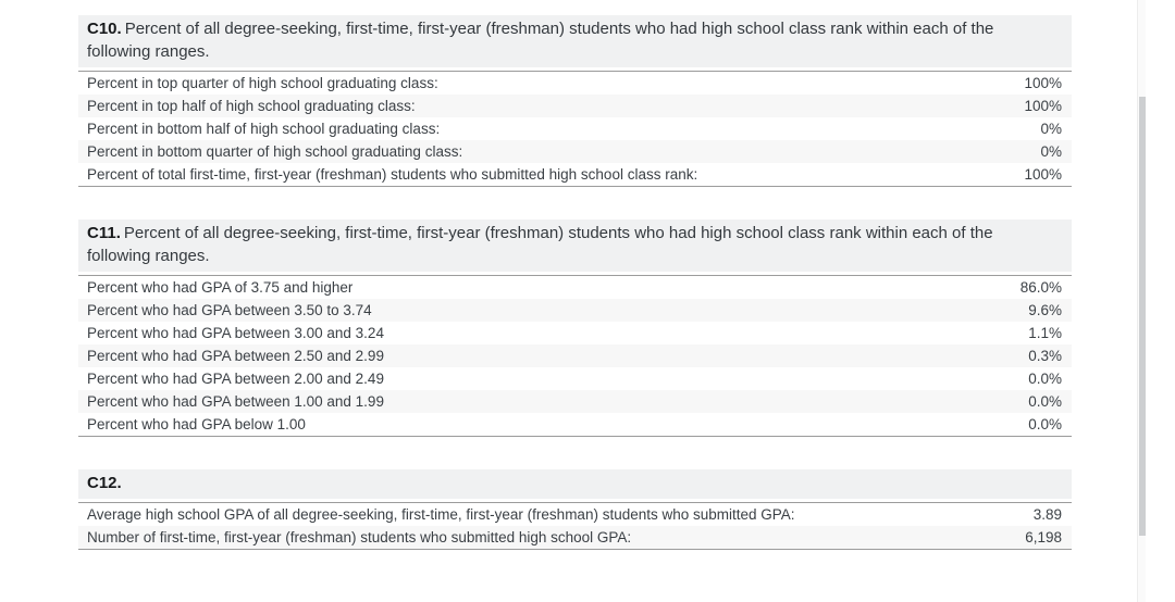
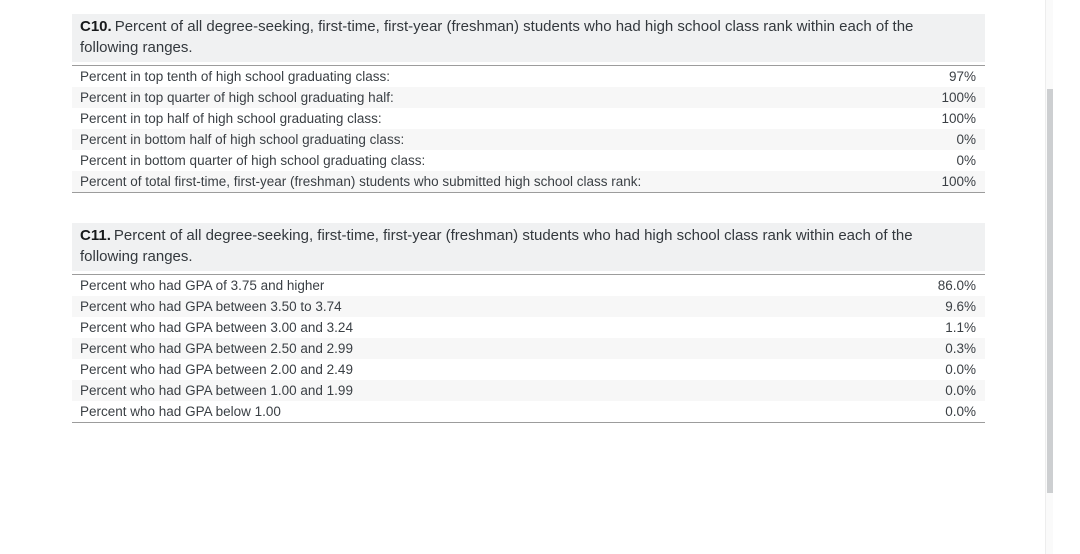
  C10. Percent of all degree-seeking, first-time, first-year (freshman) students who had high school class rank within each of the following ranges.
+ Percent in top tenth of high school graduating class:
+ 97%
- Percent in top quarter of high school graduating class:
+ Percent in top quarter of high school graduating half:
  100%
  Percent in top half of high school graduating class:
  100%
  Percent in bottom half of high school graduating class:
  0%
  Percent in bottom quarter of high school graduating class:
  0%
  Percent of total first-time, first-year (freshman) students who submitted high school class rank:
  100%
  C11. Percent of all degree-seeking, first-time, first-year (freshman) students who had high school class rank within each of the following ranges.
  Percent who had GPA of 3.75 and higher
  86.0%
  Percent who had GPA between 3.50 to 3.74
  9.6%
  Percent who had GPA between 3.00 and 3.24
  1.1%
  Percent who had GPA between 2.50 and 2.99
  0.3%
  Percent who had GPA between 2.00 and 2.49
  0.0%
  Percent who had GPA between 1.00 and 1.99
  0.0%
  Percent who had GPA below 1.00
  0.0%
- C12.
- Average high school GPA of all degree-seeking, first-time, first-year (freshman) students who submitted GPA:
- 3.89
- Number of first-time, first-year (freshman) students who submitted high school GPA:
- 6,198
